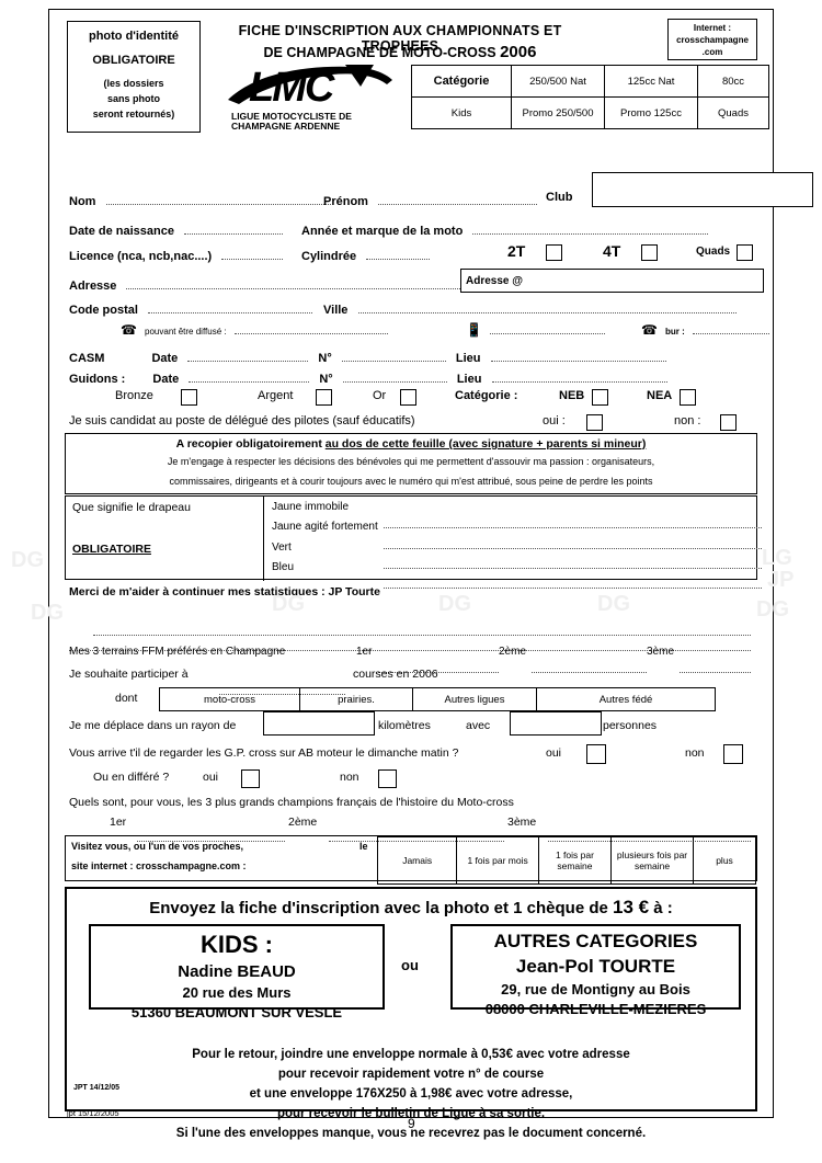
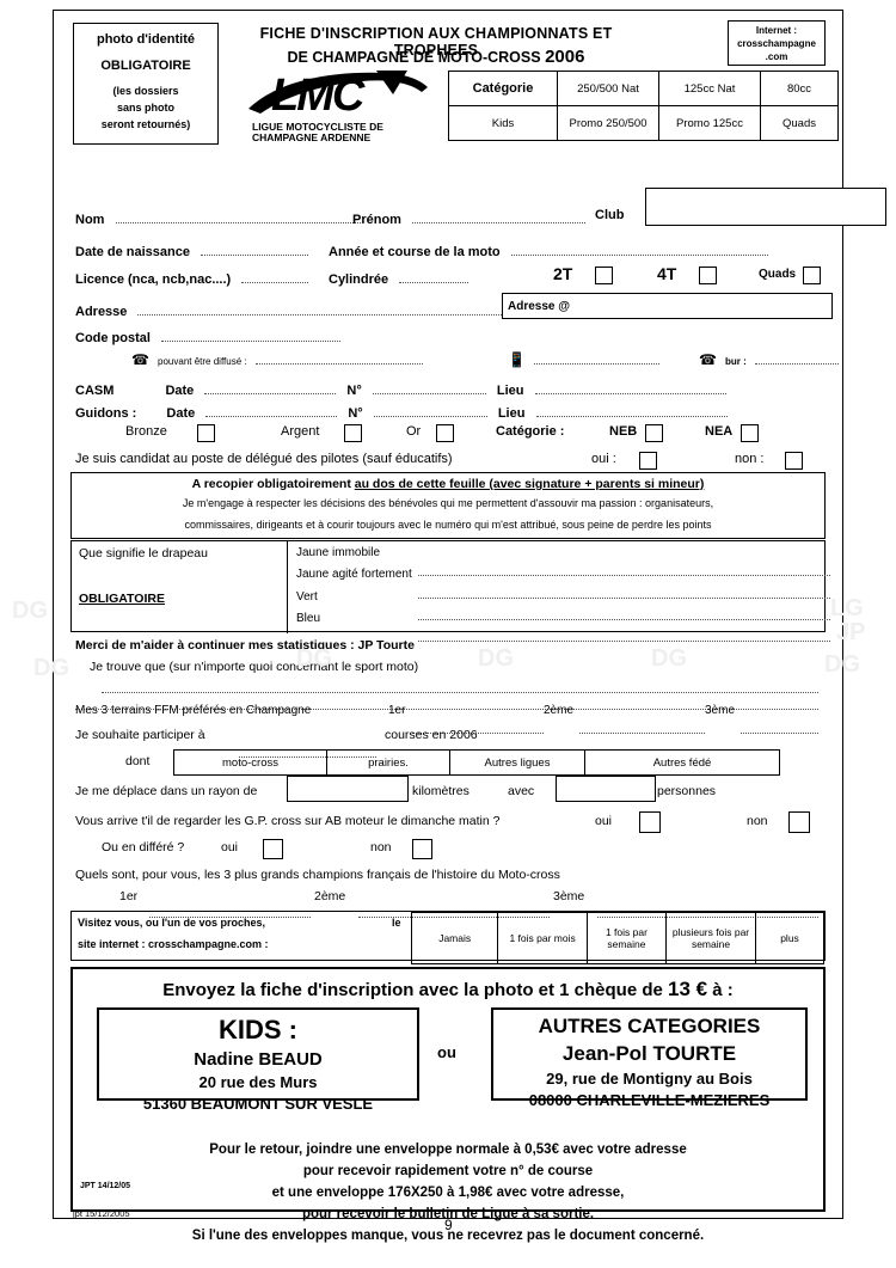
  photo d'identité
  OBLIGATOIRE
  (les dossiers
  sans photo
  seront retournés)
  FICHE D'INSCRIPTION AUX CHAMPIONNATS ET TROPHEES
  DE CHAMPAGNE DE MOTO-CROSS 2006
  Internet :
  crosschampagne
  .com
  LMC
  LIGUE MOTOCYCLISTE DE
  CHAMPAGNE ARDENNE
  Catégorie	250/500 Nat	125cc Nat	80cc
  Kids	Promo 250/500	Promo 125cc	Quads
  Nom
  Prénom
  Club
  Date de naissance
- Année et marque de la moto
+ Année et course de la moto
  Licence (nca, ncb,nac....)
  Cylindrée
  2T
  4T
  Quads
  Adresse
  Adresse @
  Code postal
- Ville
  ☎ pouvant être diffusé :
  📱
  ☎ bur :
  CASM Date N° Lieu
  Guidons : Date N° Lieu
  Bronze
  Argent
  Or
  Catégorie :
  NEB
  NEA
  Je suis candidat au poste de délégué des pilotes (sauf éducatifs)
  oui :
  non :
  A recopier obligatoirement au dos de cette feuille (avec signature + parents si mineur)
  Je m'engage à respecter les décisions des bénévoles qui me permettent d'assouvir ma passion : organisateurs,
  commissaires, dirigeants et à courir toujours avec le numéro qui m'est attribué, sous peine de perdre les points
  Que signifie le drapeau
  OBLIGATOIRE
  Jaune immobile
  Jaune agité fortement
  Vert
  Bleu
  Merci de m'aider à continuer mes statistiques : JP Tourte
+ Je trouve que (sur n'importe quoi concernant le sport moto)
  Mes 3 terrains FFM préférés en Champagne
  1er
  2ème
  3ème
  Je souhaite participer à
  courses en 2006
  dont
  moto-cross	prairies.	Autres ligues	Autres fédé
  Je me déplace dans un rayon de
  kilomètres
  avec
  personnes
  Vous arrive t'il de regarder les G.P. cross sur AB moteur le dimanche matin ?
  oui
  non
  Ou en différé ?
  oui
  non
  Quels sont, pour vous, les 3 plus grands champions français de l'histoire du Moto-cross
  1er
  2ème
  3ème
  Visitez vous, ou l'un de vos proches,
  site internet : crosschampagne.com :
  le
  Jamais	1 fois par mois	1 fois par semaine	plusieurs fois par semaine	plus
  Envoyez la fiche d'inscription avec la photo et 1 chèque de 13 € à :
  KIDS :
  Nadine BEAUD
  20 rue des Murs
  51360 BEAUMONT SUR VESLE
  ou
  AUTRES CATEGORIES
  Jean-Pol TOURTE
  29, rue de Montigny au Bois
  08000 CHARLEVILLE-MEZIERES
  Pour le retour, joindre une enveloppe normale à 0,53€ avec votre adresse
  pour recevoir rapidement votre n° de course
  et une enveloppe 176X250 à 1,98€ avec votre adresse,
  pour recevoir le bulletin de Ligue à sa sortie.
  Si l'une des enveloppes manque, vous ne recevrez pas le document concerné.
  jpt 15/12/2005
  9
  LG
  DG
  JP
  DG
  DG
